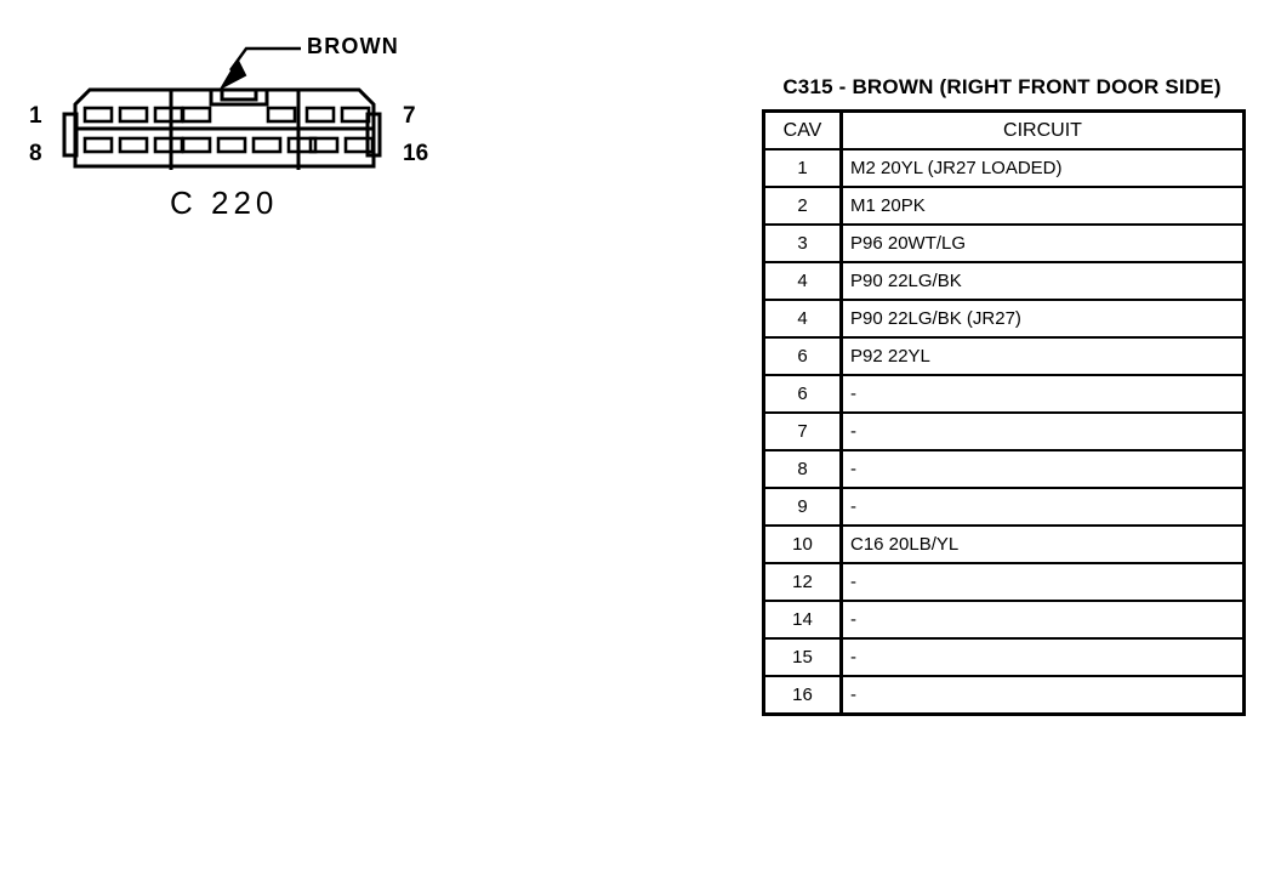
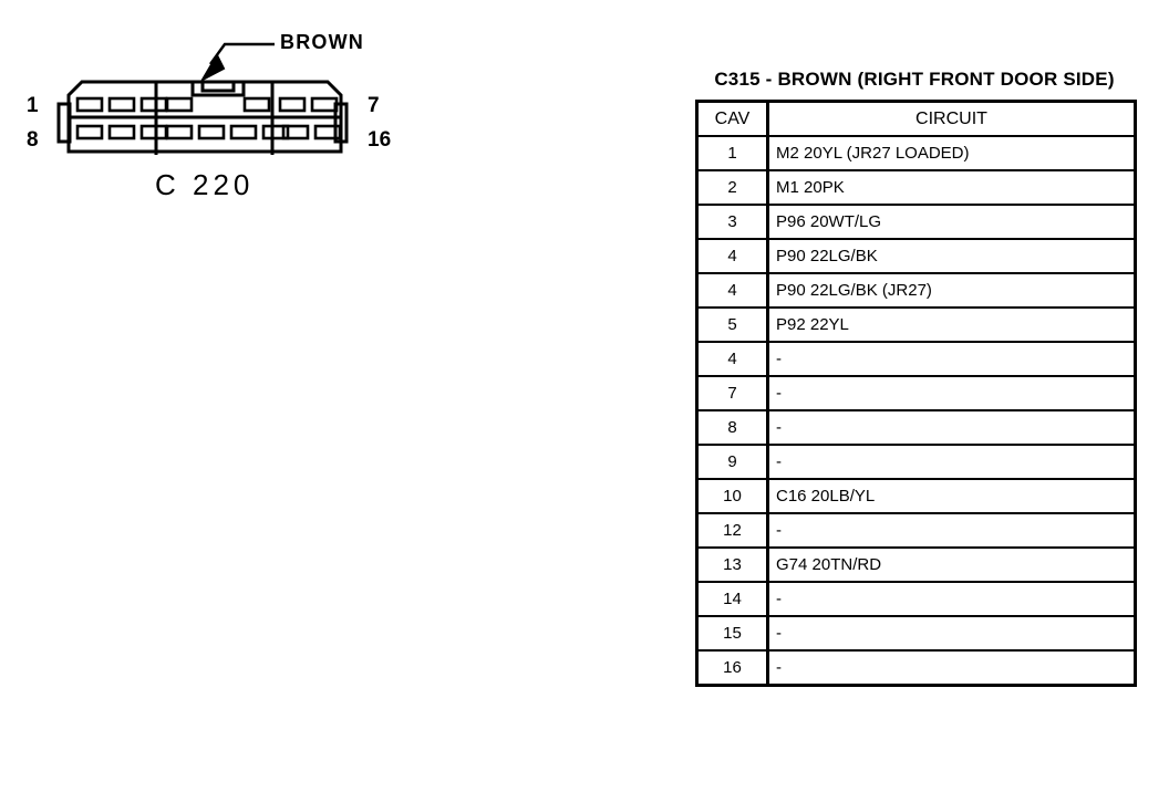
  1
  8
  7
  16
  BROWN
  C 220
  C315 - BROWN (RIGHT FRONT DOOR SIDE)
  CAV	CIRCUIT
  1	M2 20YL (JR27 LOADED)
  2	M1 20PK
  3	P96 20WT/LG
  4	P90 22LG/BK
  4	P90 22LG/BK (JR27)
- 6	P92 22YL
+ 5	P92 22YL
- 6	-
+ 4	-
  7	-
  8	-
  9	-
  10	C16 20LB/YL
  12	-
+ 13	G74 20TN/RD
  14	-
  15	-
  16	-
